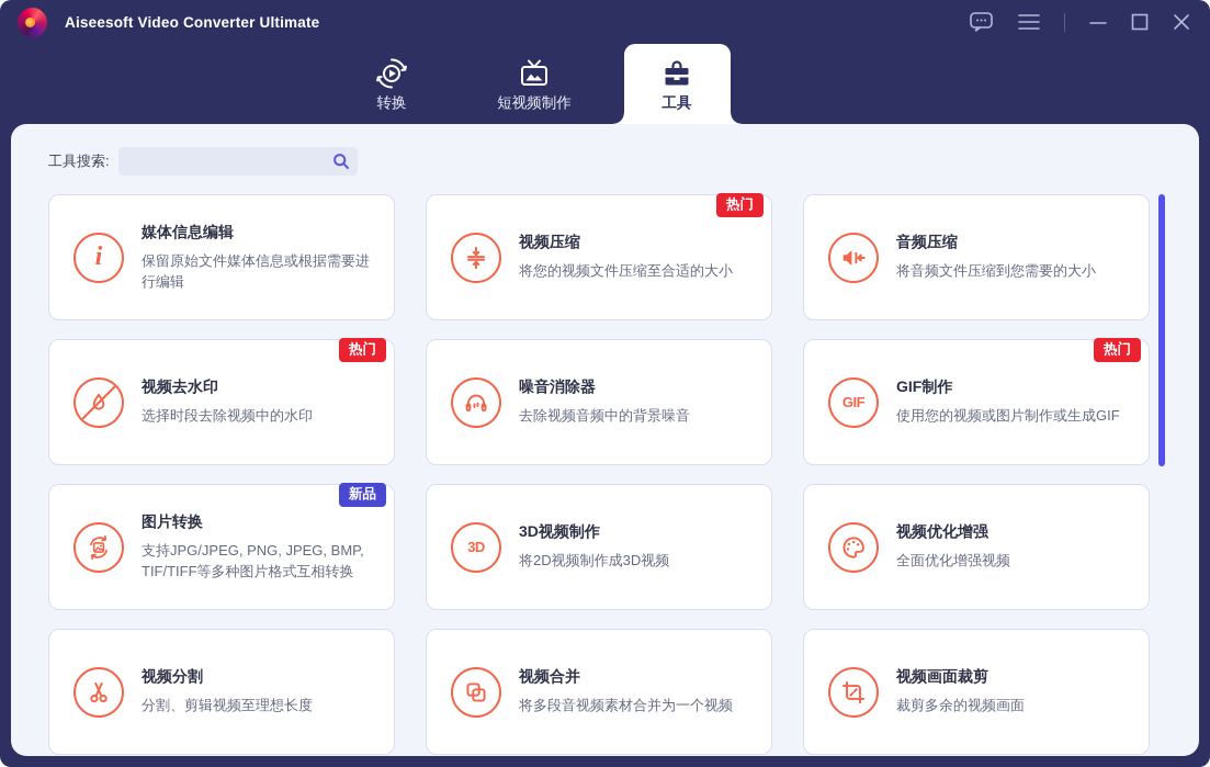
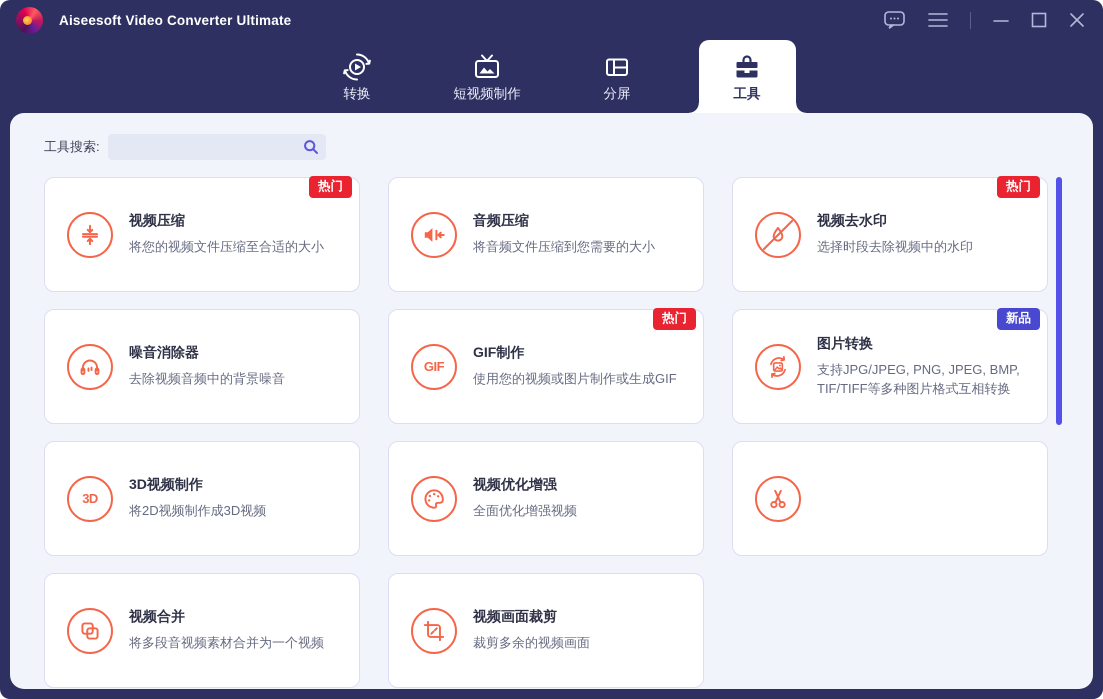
  Aiseesoft Video Converter Ultimate
  转换
  短视频制作
+ 分屏
  工具
  工具搜索:
- i
- 媒体信息编辑
- 保留原始文件媒体信息或根据需要进行编辑
  热门
  视频压缩
  将您的视频文件压缩至合适的大小
  音频压缩
  将音频文件压缩到您需要的大小
  热门
  视频去水印
  选择时段去除视频中的水印
  噪音消除器
  去除视频音频中的背景噪音
  热门
  GIF
  GIF制作
  使用您的视频或图片制作或生成GIF
  新品
  图片转换
  支持JPG/JPEG, PNG, JPEG, BMP, TIF/TIFF等多种图片格式互相转换
  3D
  3D视频制作
  将2D视频制作成3D视频
  视频优化增强
  全面优化增强视频
- 视频分割
- 分割、剪辑视频至理想长度
  视频合并
  将多段音视频素材合并为一个视频
  视频画面裁剪
  裁剪多余的视频画面
